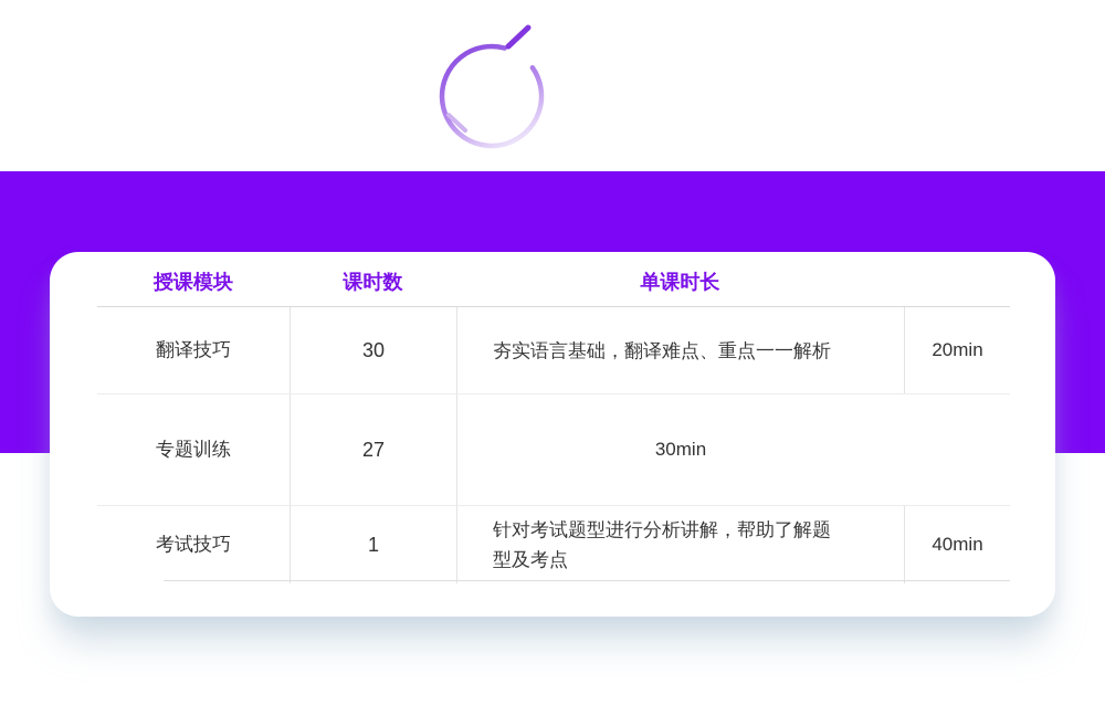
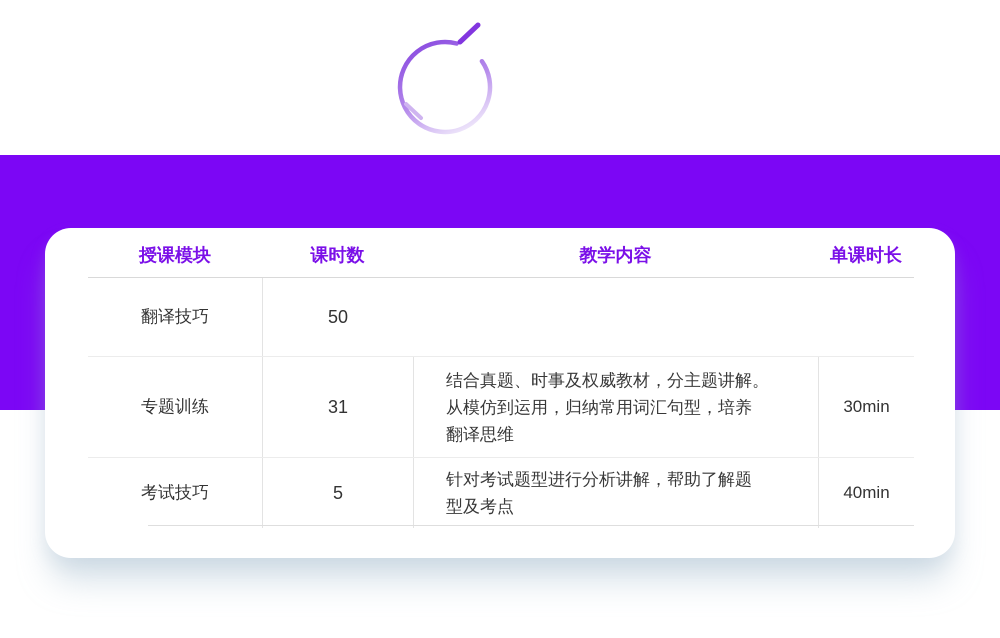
  授课模块
  课时数
+ 教学内容
  单课时长
  翻译技巧
- 30
+ 50
- 夯实语言基础，翻译难点、重点一一解析
- 20min
  专题训练
- 27
+ 31
+ 结合真题、时事及权威教材，分主题讲解。
+ 从模仿到运用，归纳常用词汇句型，培养
+ 翻译思维
  30min
  考试技巧
- 1
+ 5
  针对考试题型进行分析讲解，帮助了解题
  型及考点
  40min
